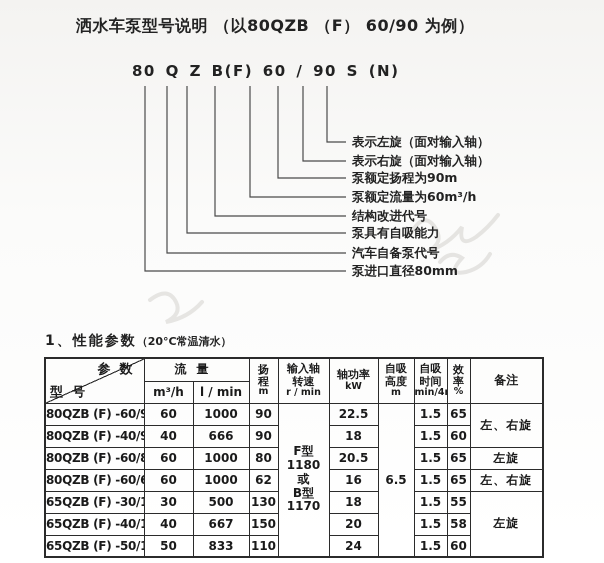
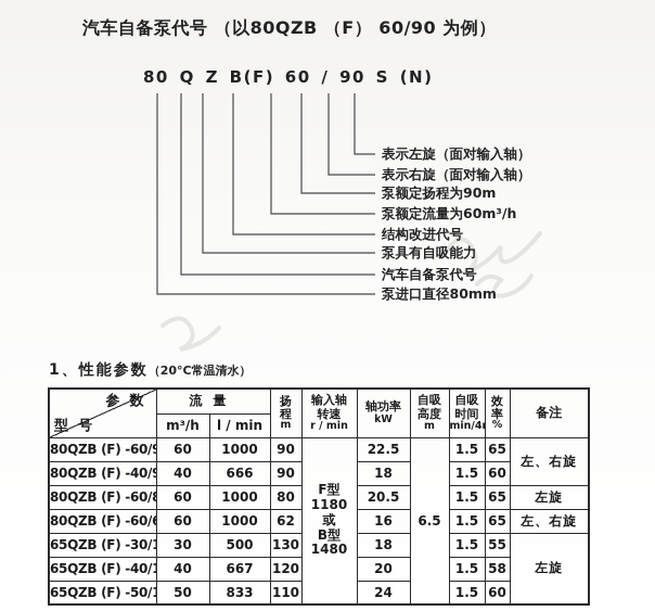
- 洒水车泵型号说明 （以80QZB （F） 60/90 为例）
+ 汽车自备泵代号 （以80QZB （F） 60/90 为例）
  80 Q Z B(F) 60 / 90 S (N)
  表示左旋（面对输入轴）
  表示右旋（面对输入轴）
  泵额定扬程为90m
  泵额定流量为60m³/h
  结构改进代号
  泵具有自吸能力
  汽车自备泵代号
  泵进口直径80mm
  1、性能参数（20°C常温清水）
  参数 型号	流量	扬程 m	输入轴 转速 r / min	轴功率 kW	自吸 高度 m	自吸 时间 min/4	效率 %	备注
  m³/h	l / min
- 80QZB (F) -60/	60	1000	90	F型 1180 或 B型 1170	22.5	6.5	1.5	65	左、右旋
+ 80QZB (F) -60/	60	1000	90	F型 1180 或 B型 1480	22.5	6.5	1.5	65	左、右旋
  80QZB (F) -40/	40	666	90	18	1.5	60
  80QZB (F) -60/	60	1000	80	20.5	1.5	65	左旋
  80QZB (F) -60/	60	1000	62	16	1.5	65	左、右旋
  65QZB (F) -30/	30	500	130	18	1.5	55	左旋
- 65QZB (F) -40/	40	667	150	20	1.5	58
+ 65QZB (F) -40/	40	667	120	20	1.5	58
  65QZB (F) -50/	50	833	110	24	1.5	60
